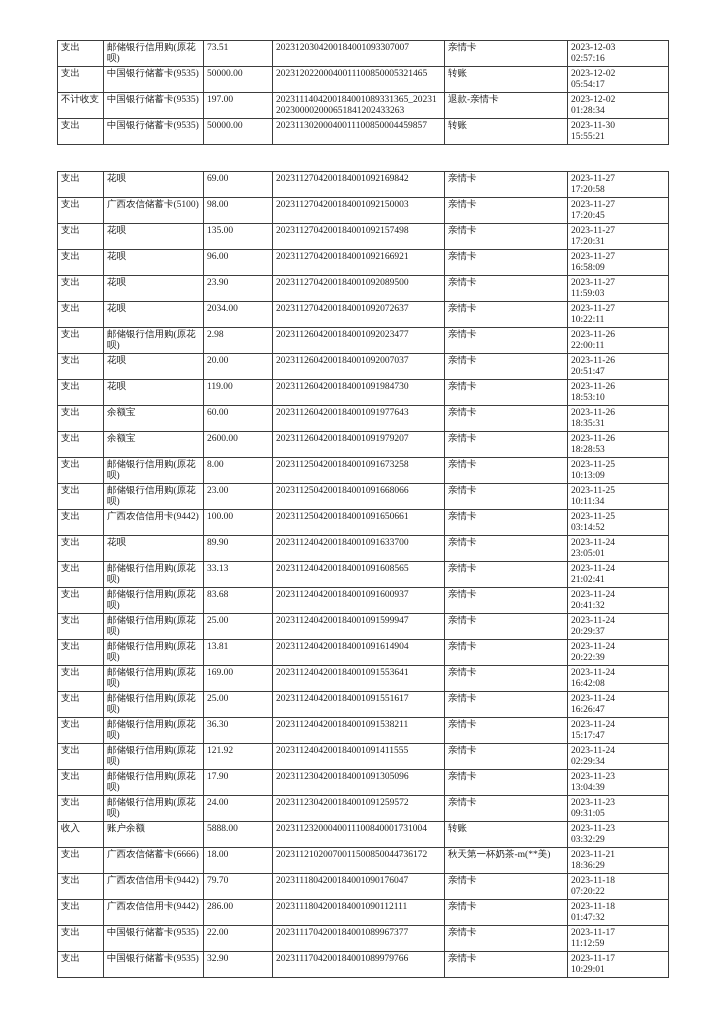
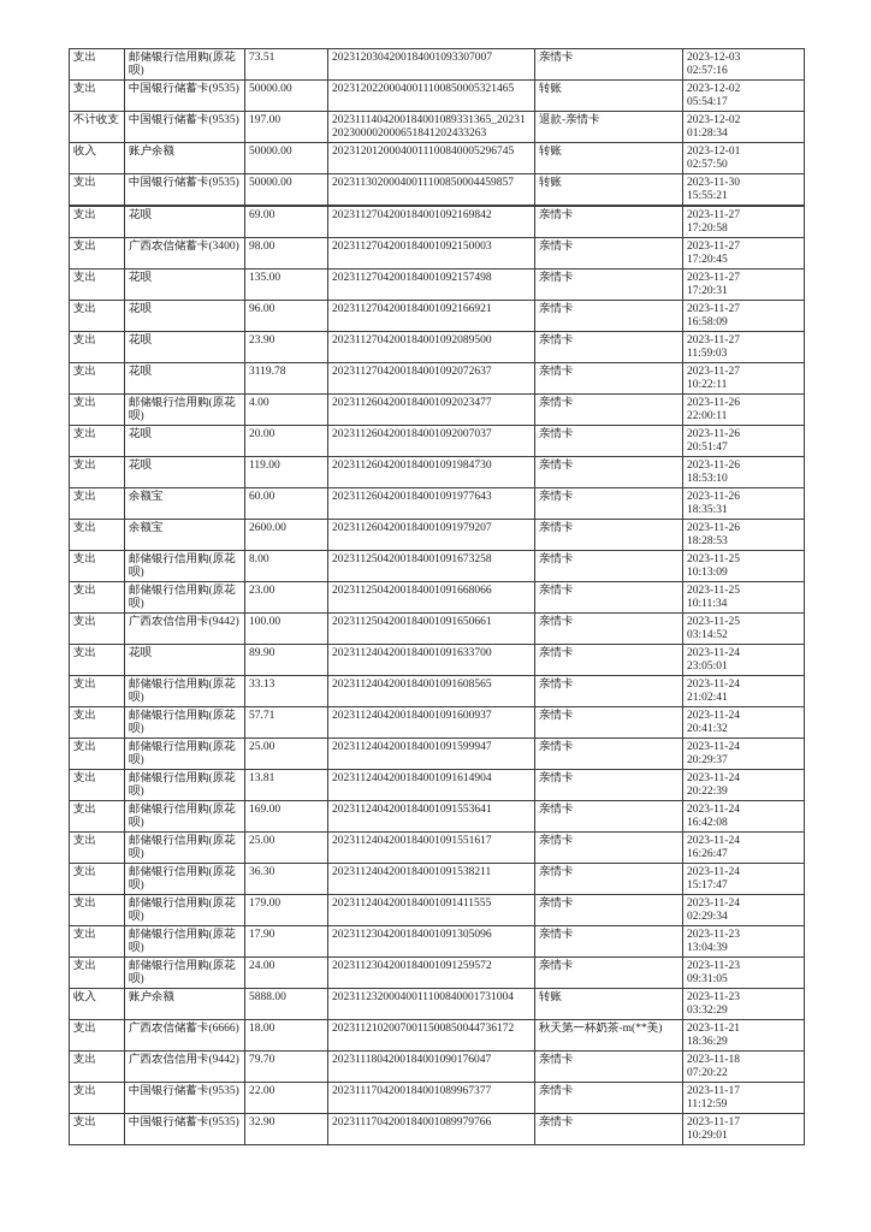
  支出	邮储银行信用购(原花呗)	73.51	2023120304200184001093307007	亲情卡	2023-12-03 02:57:16
  支出	中国银行储蓄卡(9535)	50000.00	20231202200040011100850005321465	转账	2023-12-02 05:54:17
  不计收支	中国银行储蓄卡(9535)	197.00	2023111404200184001089331365_20231202300002000651841202433263	退款-亲情卡	2023-12-02 01:28:34
+ 收入	账户余额	50000.00	20231201200040011100840005296745	转账	2023-12-01 02:57:50
  支出	中国银行储蓄卡(9535)	50000.00	20231130200040011100850004459857	转账	2023-11-30 15:55:21
  支出	花呗	69.00	2023112704200184001092169842	亲情卡	2023-11-27 17:20:58
- 支出	广西农信储蓄卡(5100)	98.00	2023112704200184001092150003	亲情卡	2023-11-27 17:20:45
+ 支出	广西农信储蓄卡(3400)	98.00	2023112704200184001092150003	亲情卡	2023-11-27 17:20:45
  支出	花呗	135.00	2023112704200184001092157498	亲情卡	2023-11-27 17:20:31
  支出	花呗	96.00	2023112704200184001092166921	亲情卡	2023-11-27 16:58:09
  支出	花呗	23.90	2023112704200184001092089500	亲情卡	2023-11-27 11:59:03
- 支出	花呗	2034.00	2023112704200184001092072637	亲情卡	2023-11-27 10:22:11
+ 支出	花呗	3119.78	2023112704200184001092072637	亲情卡	2023-11-27 10:22:11
- 支出	邮储银行信用购(原花呗)	2.98	2023112604200184001092023477	亲情卡	2023-11-26 22:00:11
+ 支出	邮储银行信用购(原花呗)	4.00	2023112604200184001092023477	亲情卡	2023-11-26 22:00:11
  支出	花呗	20.00	2023112604200184001092007037	亲情卡	2023-11-26 20:51:47
  支出	花呗	119.00	2023112604200184001091984730	亲情卡	2023-11-26 18:53:10
  支出	余额宝	60.00	2023112604200184001091977643	亲情卡	2023-11-26 18:35:31
  支出	余额宝	2600.00	2023112604200184001091979207	亲情卡	2023-11-26 18:28:53
  支出	邮储银行信用购(原花呗)	8.00	2023112504200184001091673258	亲情卡	2023-11-25 10:13:09
  支出	邮储银行信用购(原花呗)	23.00	2023112504200184001091668066	亲情卡	2023-11-25 10:11:34
  支出	广西农信信用卡(9442)	100.00	2023112504200184001091650661	亲情卡	2023-11-25 03:14:52
  支出	花呗	89.90	2023112404200184001091633700	亲情卡	2023-11-24 23:05:01
  支出	邮储银行信用购(原花呗)	33.13	2023112404200184001091608565	亲情卡	2023-11-24 21:02:41
- 支出	邮储银行信用购(原花呗)	83.68	2023112404200184001091600937	亲情卡	2023-11-24 20:41:32
+ 支出	邮储银行信用购(原花呗)	57.71	2023112404200184001091600937	亲情卡	2023-11-24 20:41:32
  支出	邮储银行信用购(原花呗)	25.00	2023112404200184001091599947	亲情卡	2023-11-24 20:29:37
  支出	邮储银行信用购(原花呗)	13.81	2023112404200184001091614904	亲情卡	2023-11-24 20:22:39
  支出	邮储银行信用购(原花呗)	169.00	2023112404200184001091553641	亲情卡	2023-11-24 16:42:08
  支出	邮储银行信用购(原花呗)	25.00	2023112404200184001091551617	亲情卡	2023-11-24 16:26:47
  支出	邮储银行信用购(原花呗)	36.30	2023112404200184001091538211	亲情卡	2023-11-24 15:17:47
- 支出	邮储银行信用购(原花呗)	121.92	2023112404200184001091411555	亲情卡	2023-11-24 02:29:34
+ 支出	邮储银行信用购(原花呗)	179.00	2023112404200184001091411555	亲情卡	2023-11-24 02:29:34
  支出	邮储银行信用购(原花呗)	17.90	2023112304200184001091305096	亲情卡	2023-11-23 13:04:39
  支出	邮储银行信用购(原花呗)	24.00	2023112304200184001091259572	亲情卡	2023-11-23 09:31:05
  收入	账户余额	5888.00	20231123200040011100840001731004	转账	2023-11-23 03:32:29
  支出	广西农信储蓄卡(6666)	18.00	20231121020070011500850044736172	秋天第一杯奶茶-m(**美)	2023-11-21 18:36:29
  支出	广西农信信用卡(9442)	79.70	2023111804200184001090176047	亲情卡	2023-11-18 07:20:22
- 支出	广西农信信用卡(9442)	286.00	2023111804200184001090112111	亲情卡	2023-11-18 01:47:32
  支出	中国银行储蓄卡(9535)	22.00	2023111704200184001089967377	亲情卡	2023-11-17 11:12:59
  支出	中国银行储蓄卡(9535)	32.90	2023111704200184001089979766	亲情卡	2023-11-17 10:29:01
